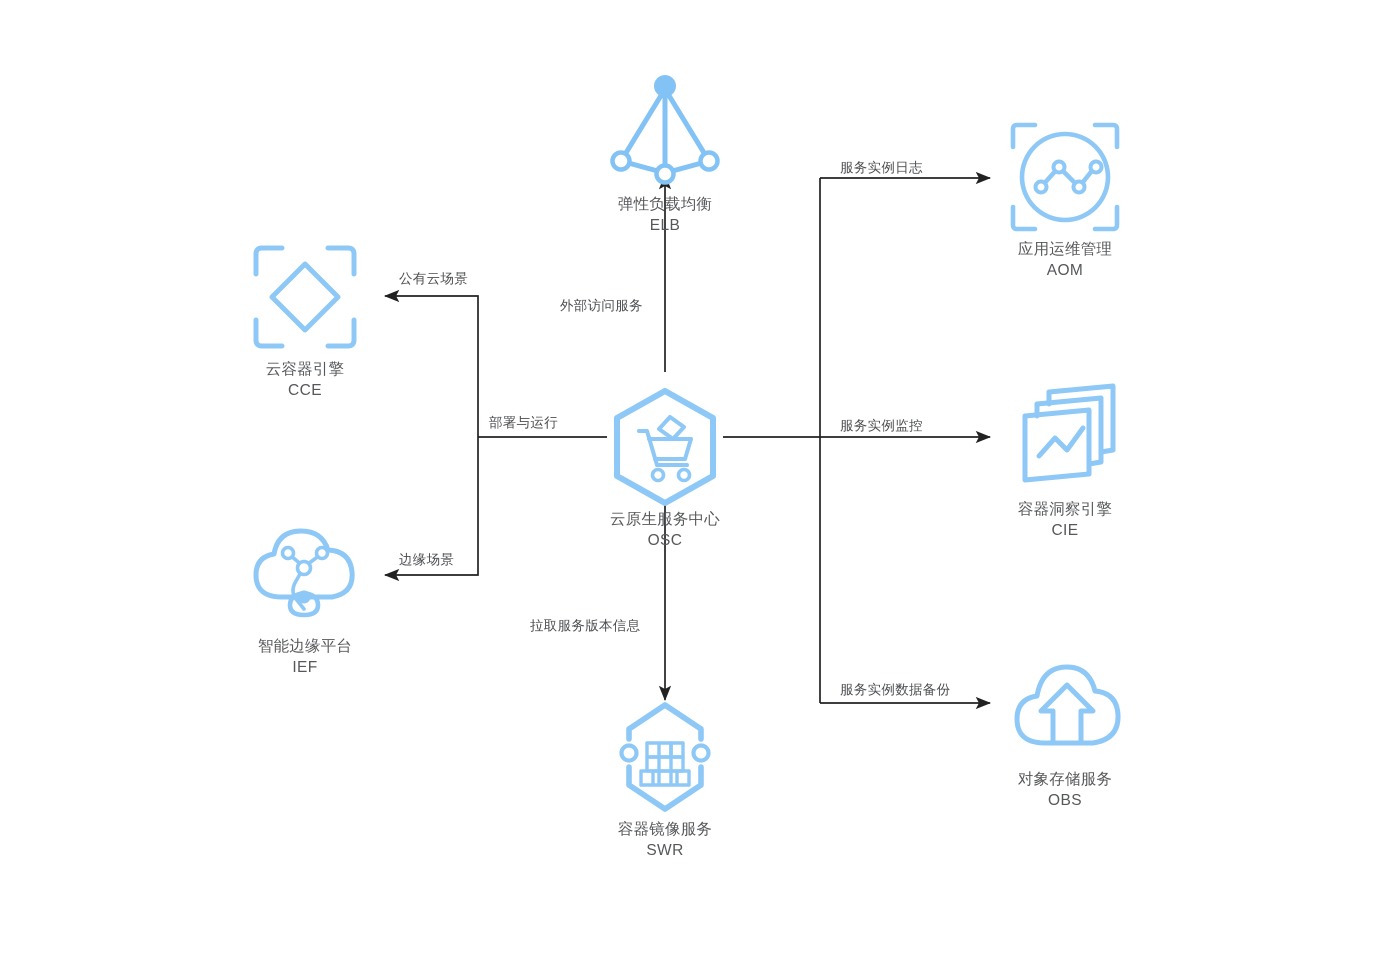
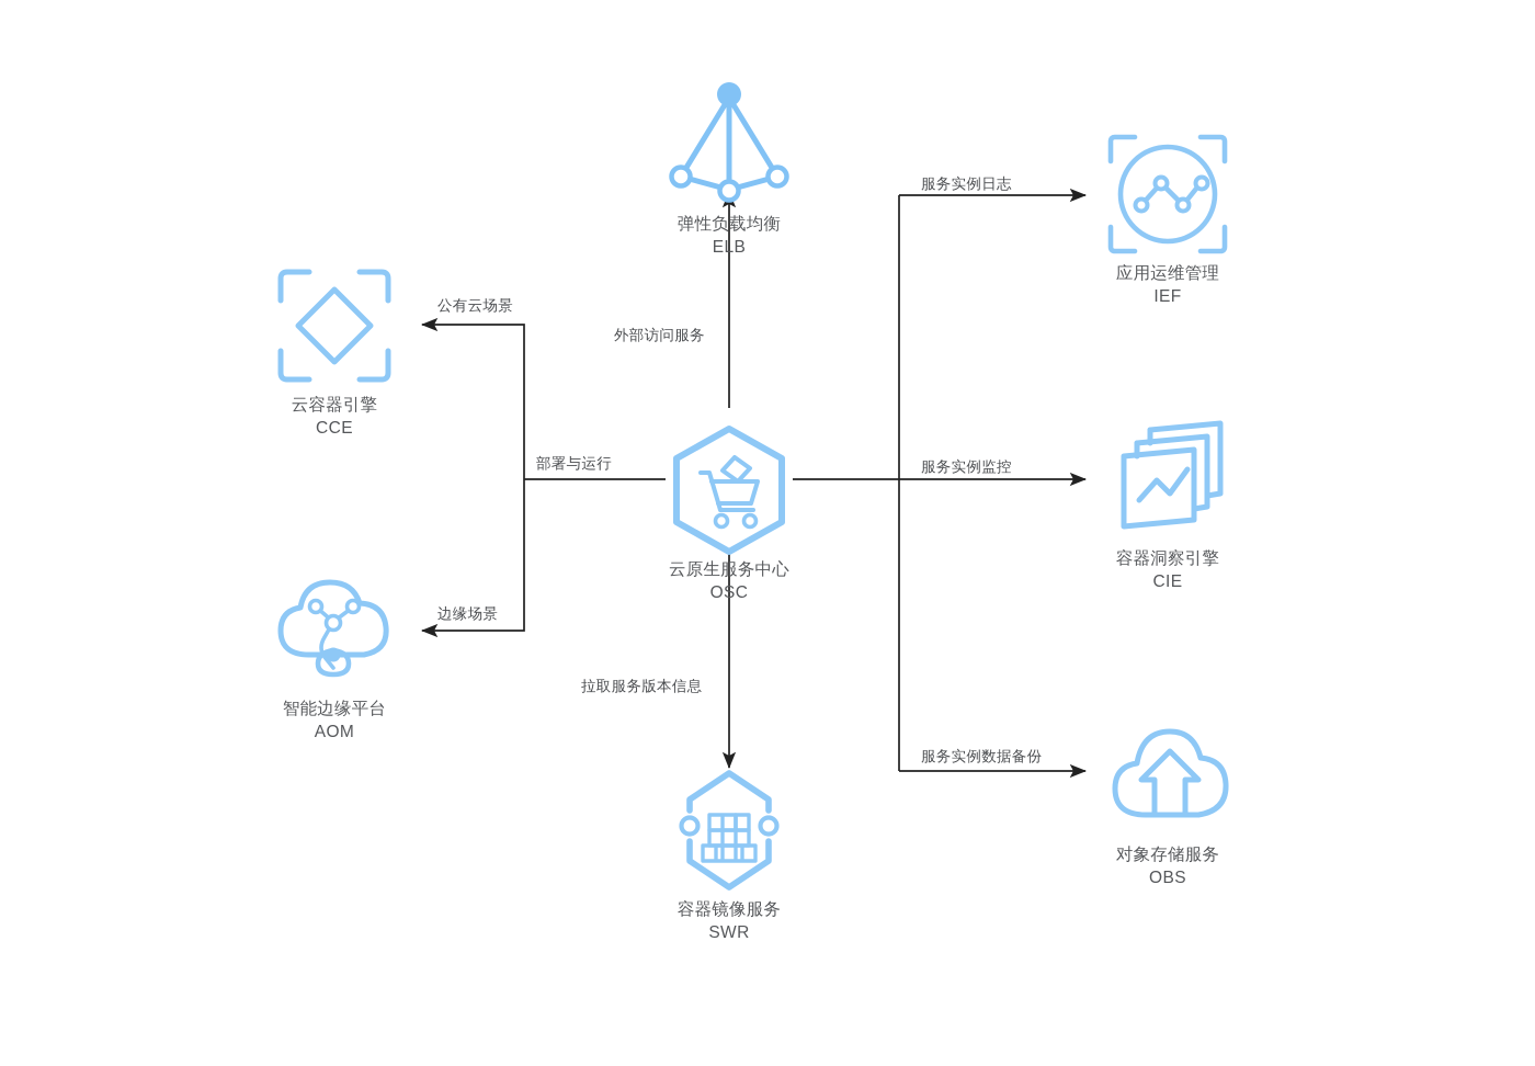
  弹性负载均衡
  ELB
  云容器引擎
  CCE
  应用运维管理
- AOM
+ IEF
  云原生服务中心
  OSC
  容器洞察引擎
  CIE
  智能边缘平台
- IEF
+ AOM
  对象存储服务
  OBS
  容器镜像服务
  SWR
  公有云场景
  外部访问服务
  服务实例日志
  部署与运行
  服务实例监控
  边缘场景
  拉取服务版本信息
  服务实例数据备份
